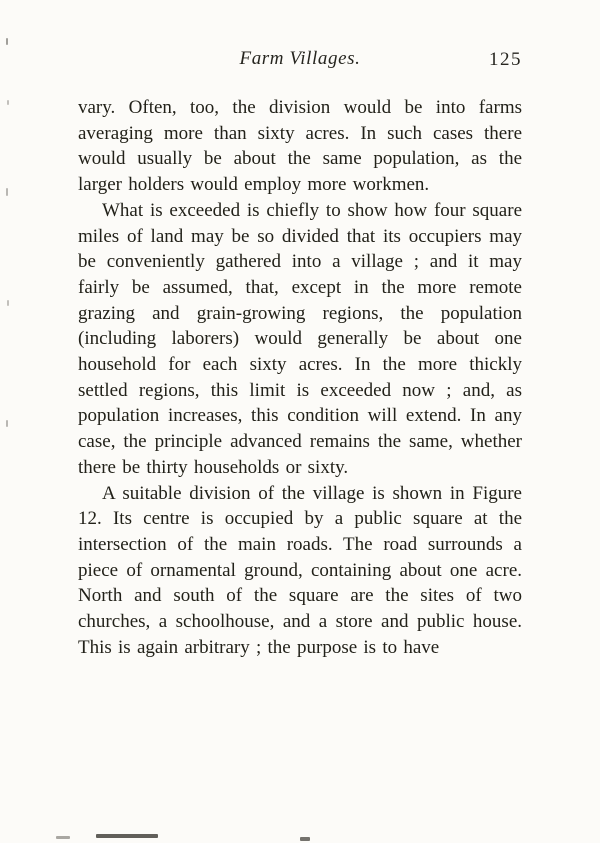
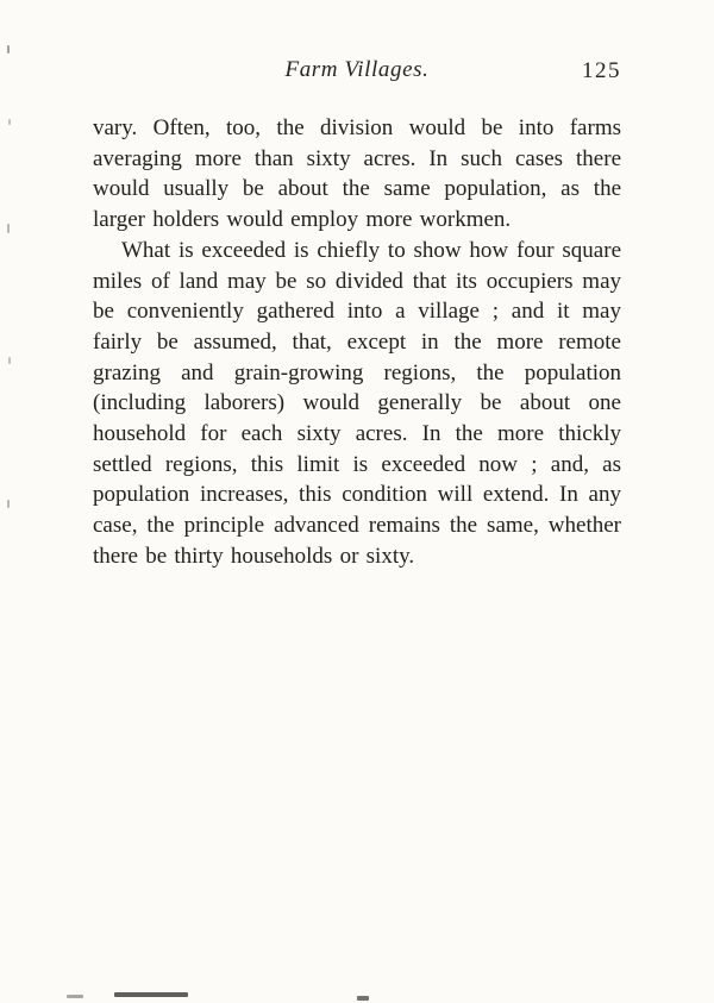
  Farm Villages.
  125
  vary. Often, too, the division would be into farms averaging more than sixty acres. In such cases there would usually be about the same population, as the larger holders would employ more workmen.
  What is exceeded is chiefly to show how four square miles of land may be so divided that its occupiers may be conveniently gathered into a village ; and it may fairly be assumed, that, except in the more remote grazing and grain-growing regions, the population (including laborers) would generally be about one household for each sixty acres. In the more thickly settled regions, this limit is exceeded now ; and, as population increases, this condition will extend. In any case, the principle advanced remains the same, whether there be thirty households or sixty.
- A suitable division of the village is shown in Figure 12. Its centre is occupied by a public square at the intersection of the main roads. The road surrounds a piece of ornamental ground, containing about one acre. North and south of the square are the sites of two churches, a schoolhouse, and a store and public house. This is again arbitrary ; the purpose is to have
